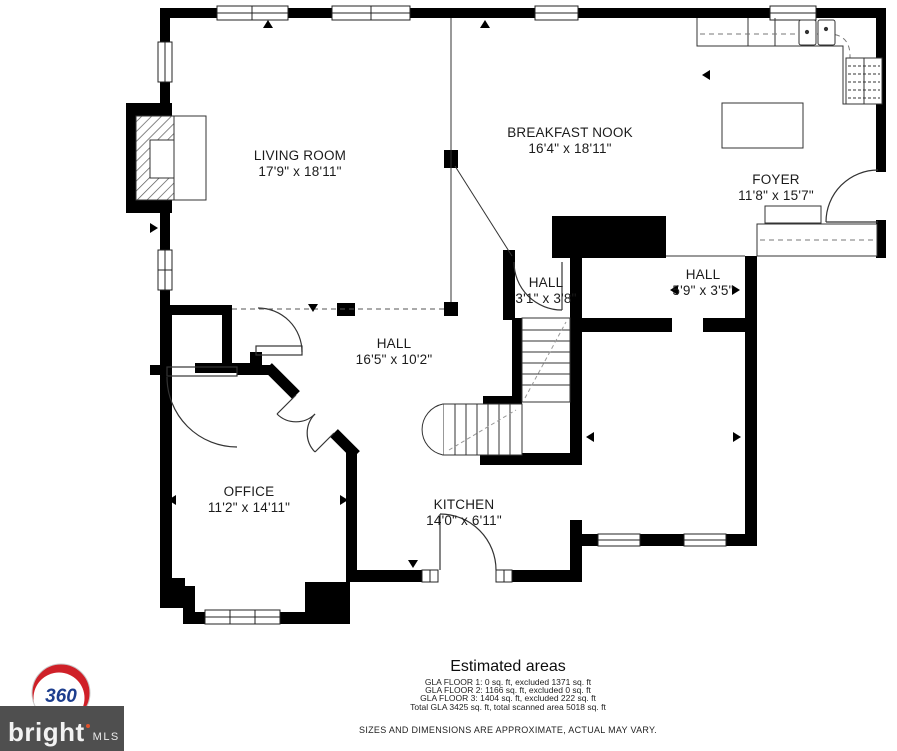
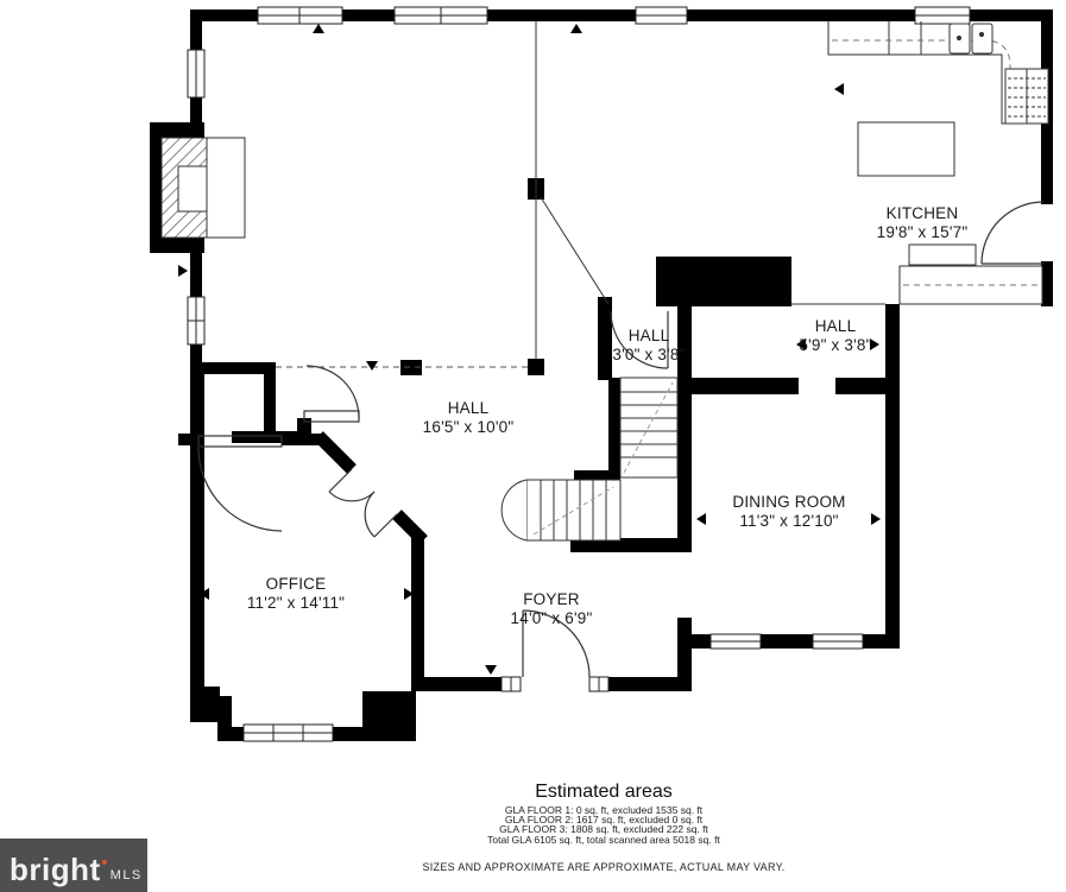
- LIVING ROOM
- 17'9" x 18'11"
- BREAKFAST NOOK
- 16'4" x 18'11"
- FOYER
+ KITCHEN
- 11'8" x 15'7"
+ 19'8" x 15'7"
  HALL
- 3'1" x 3'8"
+ 3'0" x 3'8"
  HALL
- 5'9" x 3'5"
+ 5'9" x 3'8"
  HALL
- 16'5" x 10'2"
+ 16'5" x 10'0"
+ DINING ROOM
+ 11'3" x 12'10"
  OFFICE
  11'2" x 14'11"
- KITCHEN
+ FOYER
- 14'0" x 6'11"
+ 14'0" x 6'9"
  Estimated areas
- GLA FLOOR 1: 0 sq. ft, excluded 1371 sq. ft
+ GLA FLOOR 1: 0 sq. ft, excluded 1535 sq. ft
- GLA FLOOR 2: 1166 sq. ft, excluded 0 sq. ft
+ GLA FLOOR 2: 1617 sq. ft, excluded 0 sq. ft
- GLA FLOOR 3: 1404 sq. ft, excluded 222 sq. ft
+ GLA FLOOR 3: 1808 sq. ft, excluded 222 sq. ft
- Total GLA 3425 sq. ft, total scanned area 5018 sq. ft
+ Total GLA 6105 sq. ft, total scanned area 5018 sq. ft
- SIZES AND DIMENSIONS ARE APPROXIMATE, ACTUAL MAY VARY.
+ SIZES AND APPROXIMATE ARE APPROXIMATE, ACTUAL MAY VARY.
- 360
  bright
  MLS
